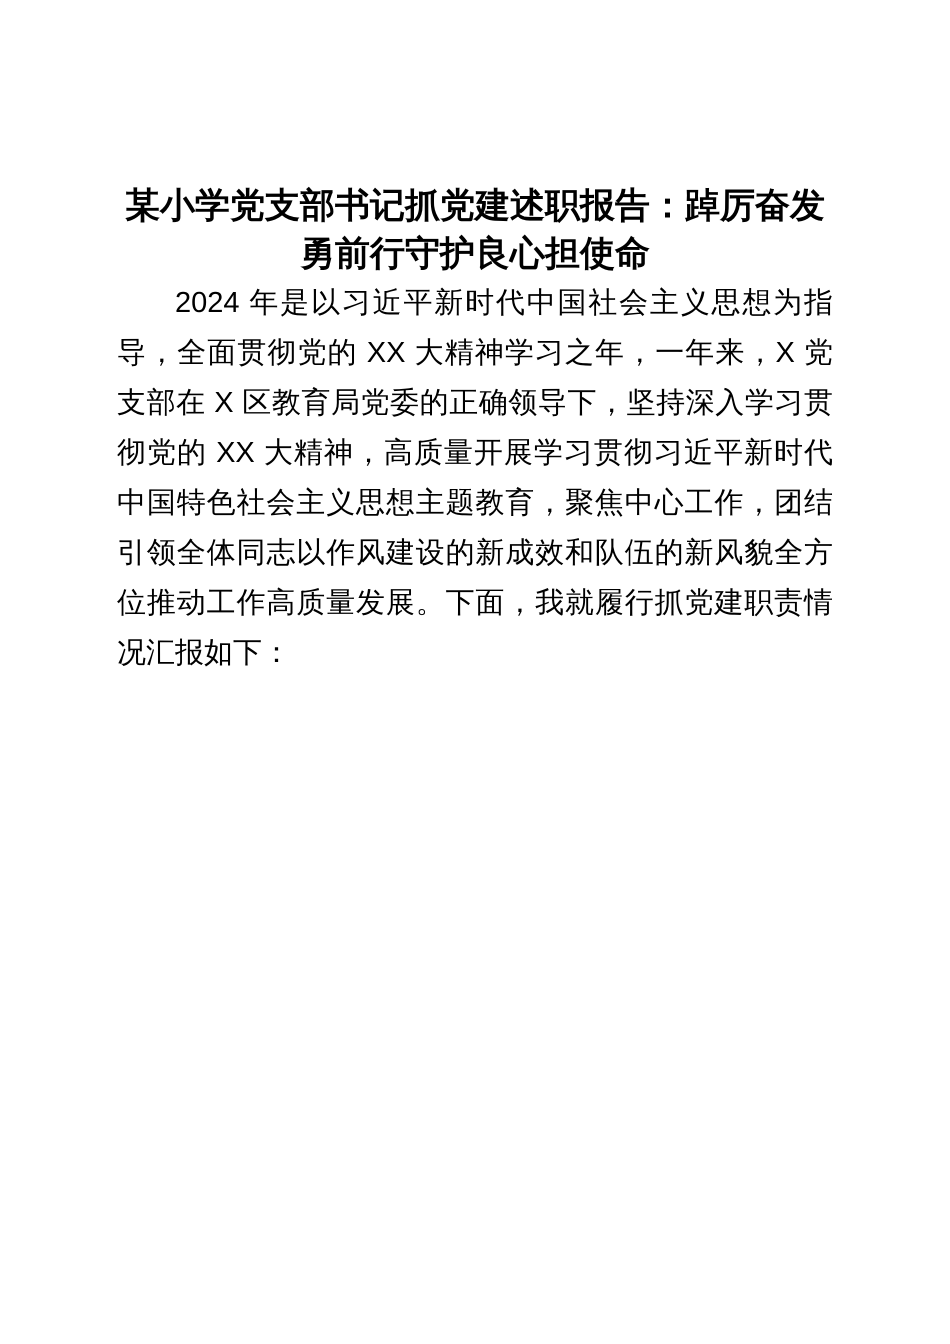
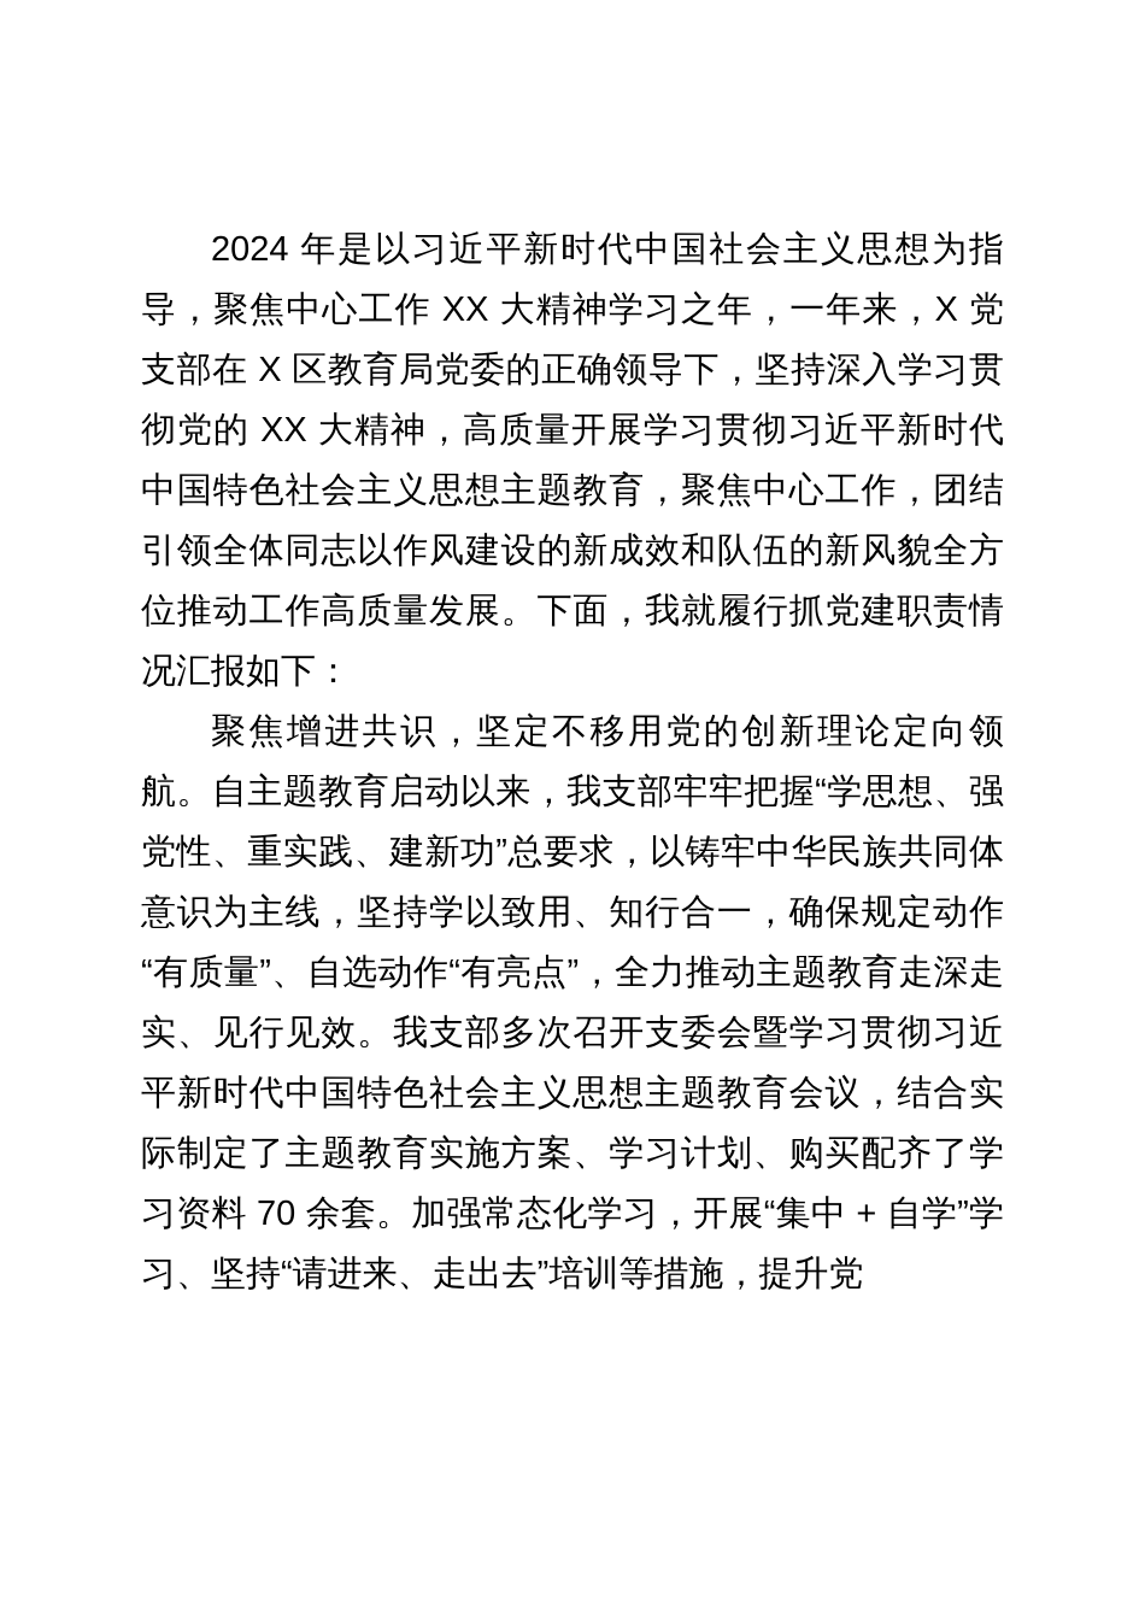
- 某小学党支部书记抓党建述职报告：踔厉奋发勇前行守护良心担使命
- 2024 年是以习近平新时代中国社会主义思想为指导，全面贯彻党的 XX 大精神学习之年，一年来，X 党支部在 X 区教育局党委的正确领导下，坚持深入学习贯彻党的 XX 大精神，高质量开展学习贯彻习近平新时代中国特色社会主义思想主题教育，聚焦中心工作，团结引领全体同志以作风建设的新成效和队伍的新风貌全方位推动工作高质量发展。下面，我就履行抓党建职责情况汇报如下：
+ 2024 年是以习近平新时代中国社会主义思想为指导，聚焦中心工作 XX 大精神学习之年，一年来，X 党支部在 X 区教育局党委的正确领导下，坚持深入学习贯彻党的 XX 大精神，高质量开展学习贯彻习近平新时代中国特色社会主义思想主题教育，聚焦中心工作，团结引领全体同志以作风建设的新成效和队伍的新风貌全方位推动工作高质量发展。下面，我就履行抓党建职责情况汇报如下：
+ 聚焦增进共识，坚定不移用党的创新理论定向领航。自主题教育启动以来，我支部牢牢把握“学思想、强党性、重实践、建新功”总要求，以铸牢中华民族共同体意识为主线，坚持学以致用、知行合一，确保规定动作“有质量”、自选动作“有亮点”，全力推动主题教育走深走实、见行见效。我支部多次召开支委会暨学习贯彻习近平新时代中国特色社会主义思想主题教育会议，结合实际制定了主题教育实施方案、学习计划、购买配齐了学习资料 70 余套。加强常态化学习，开展“集中 + 自学”学习、坚持“请进来、走出去”培训等措施，提升党
